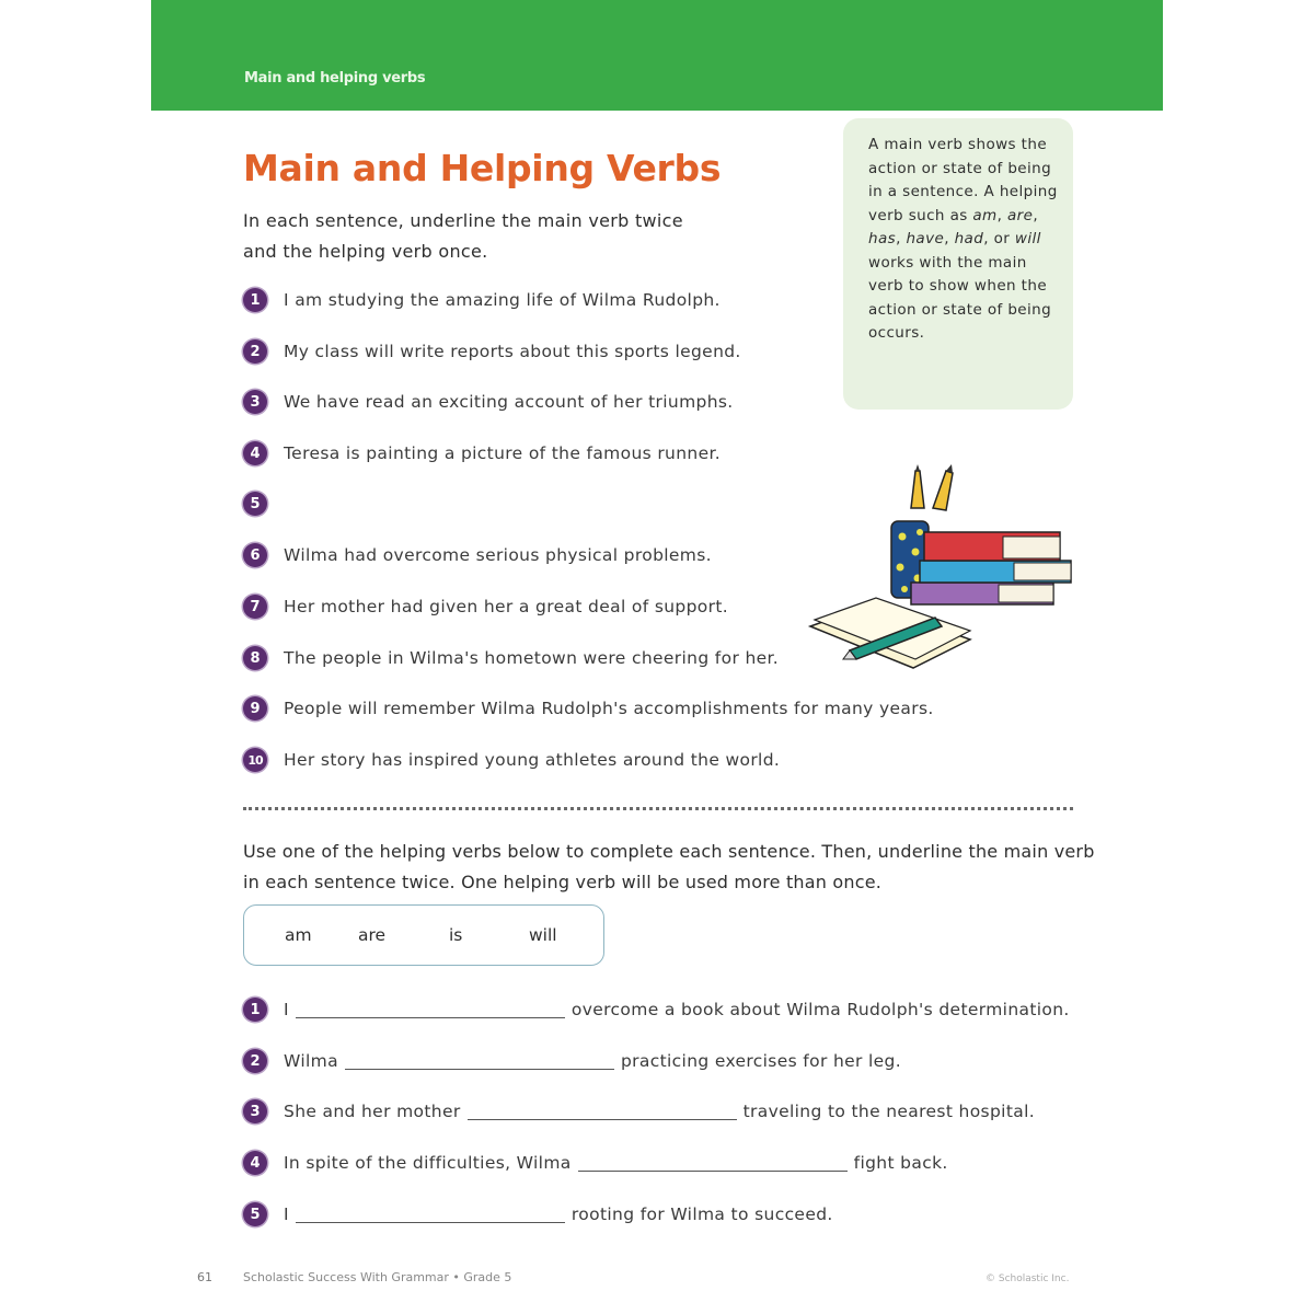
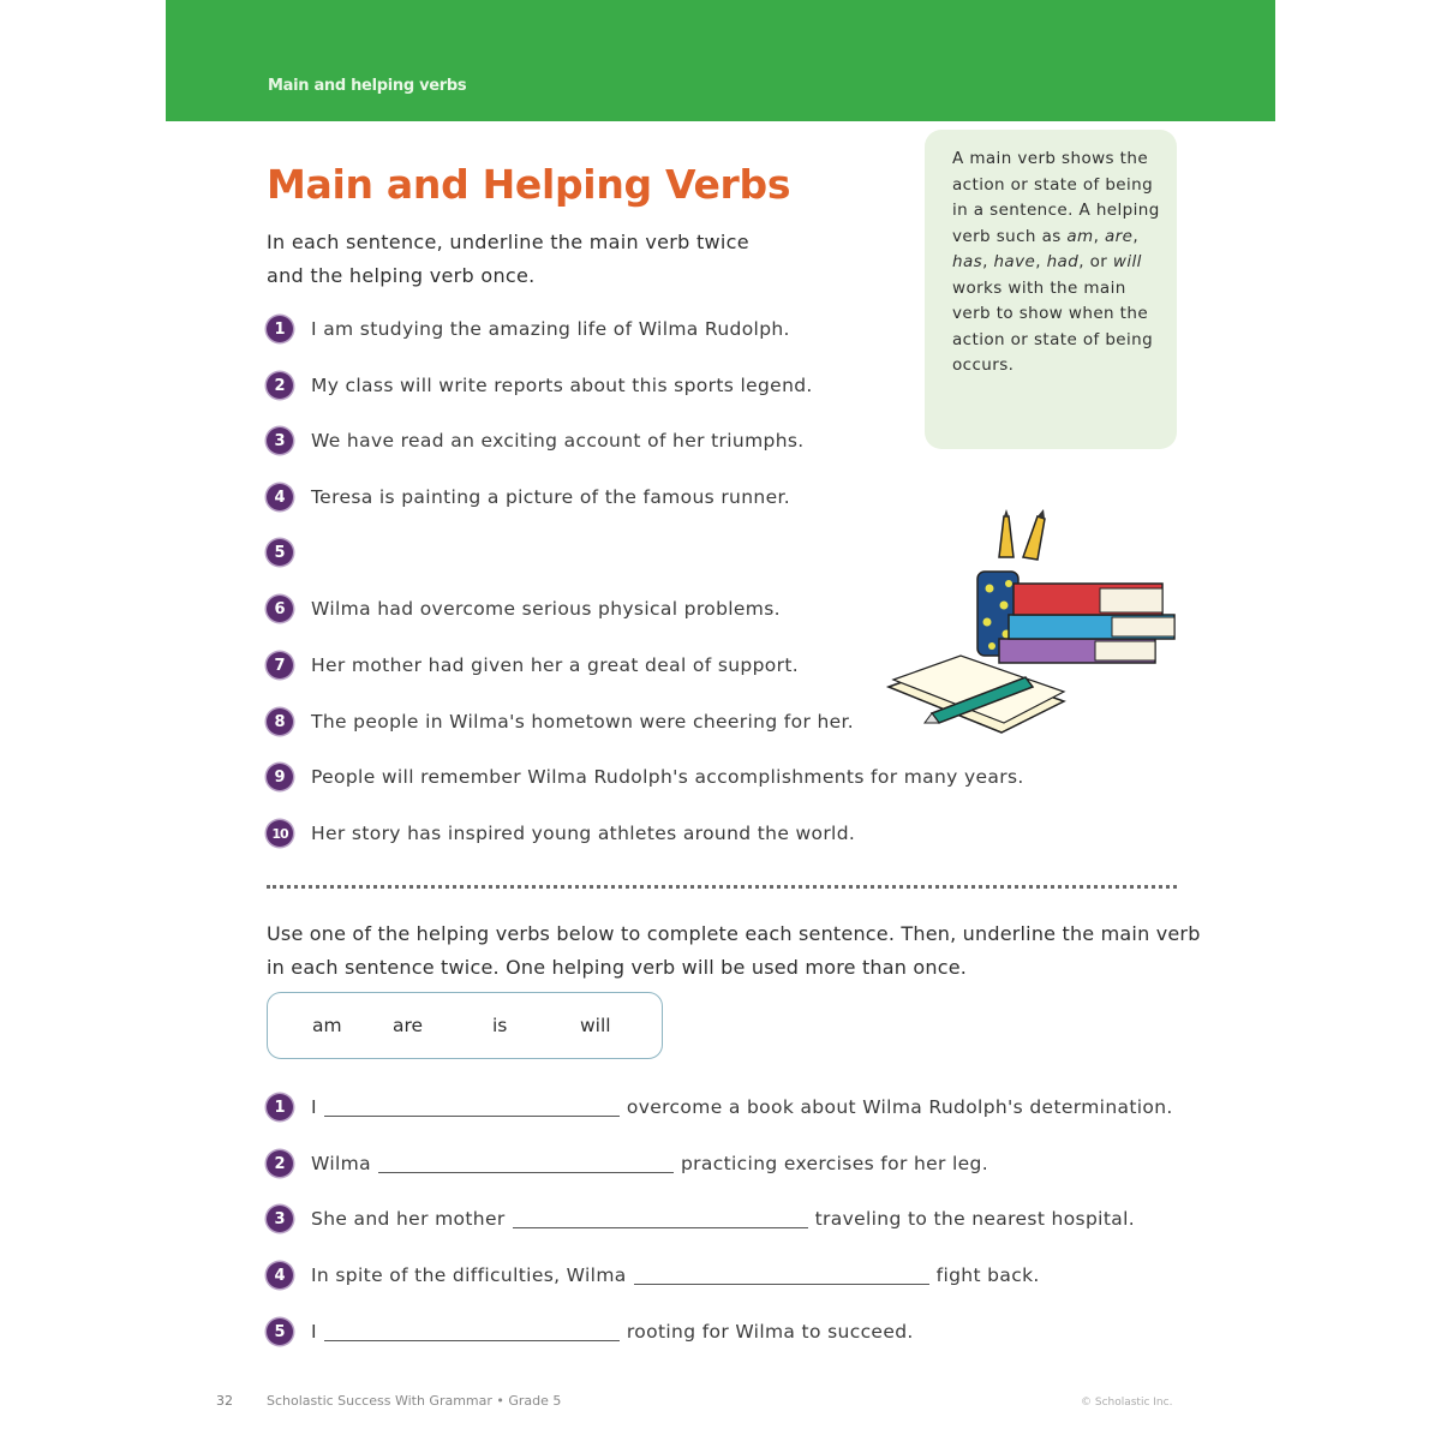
  Main and helping verbs
  Main and Helping Verbs
  In each sentence, underline the main verb twice and the helping verb once.
  A main verb shows the action or state of being in a sentence. A helping verb such as am, are, has, have, had, or will works with the main verb to show when the action or state of being occurs.
  1
  I am studying the amazing life of Wilma Rudolph.
  2
  My class will write reports about this sports legend.
  3
  We have read an exciting account of her triumphs.
  4
  Teresa is painting a picture of the famous runner.
  5
  6
  Wilma had overcome serious physical problems.
  7
  Her mother had given her a great deal of support.
  8
  The people in Wilma's hometown were cheering for her.
  9
  People will remember Wilma Rudolph's accomplishments for many years.
  10
  Her story has inspired young athletes around the world.
  Use one of the helping verbs below to complete each sentence. Then, underline the main verb in each sentence twice. One helping verb will be used more than once.
  am
  are
  is
  will
  1
  I
  overcome a book about Wilma Rudolph's determination.
  2
  Wilma
  practicing exercises for her leg.
  3
  She and her mother
  traveling to the nearest hospital.
  4
  In spite of the difficulties, Wilma
  fight back.
  5
  I
  rooting for Wilma to succeed.
- 61
+ 32
  Scholastic Success With Grammar • Grade 5
  © Scholastic Inc.
